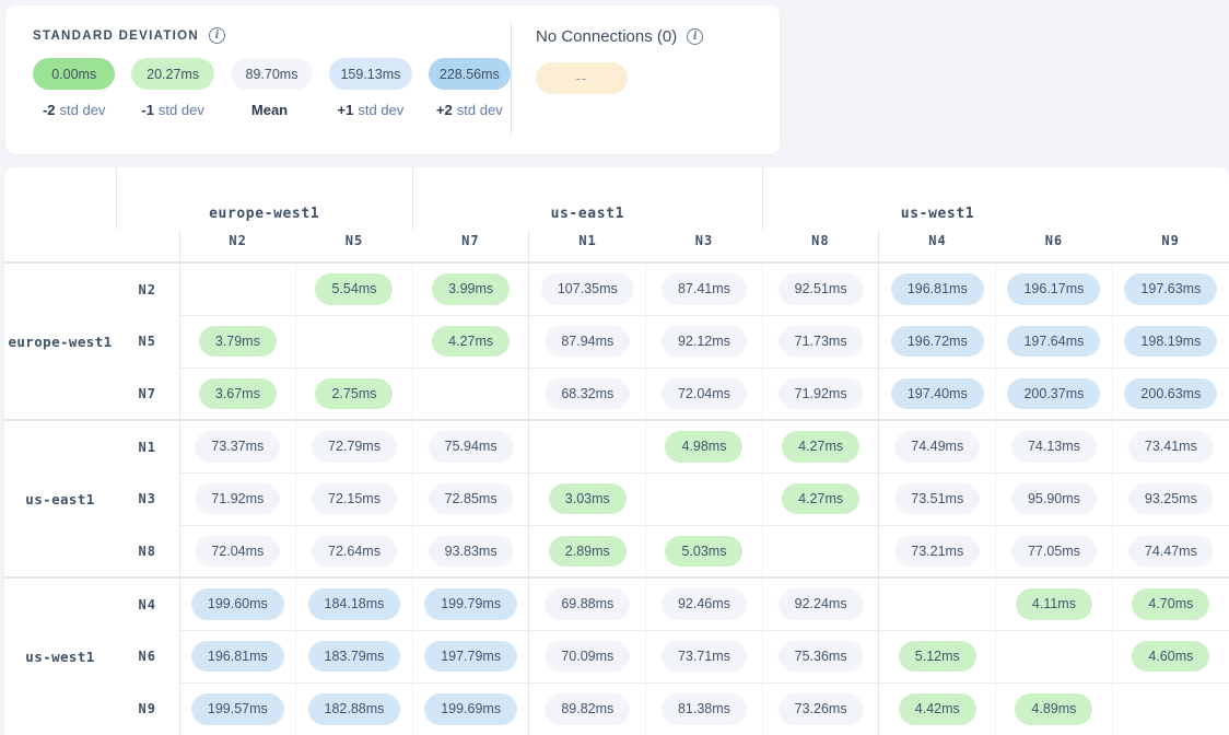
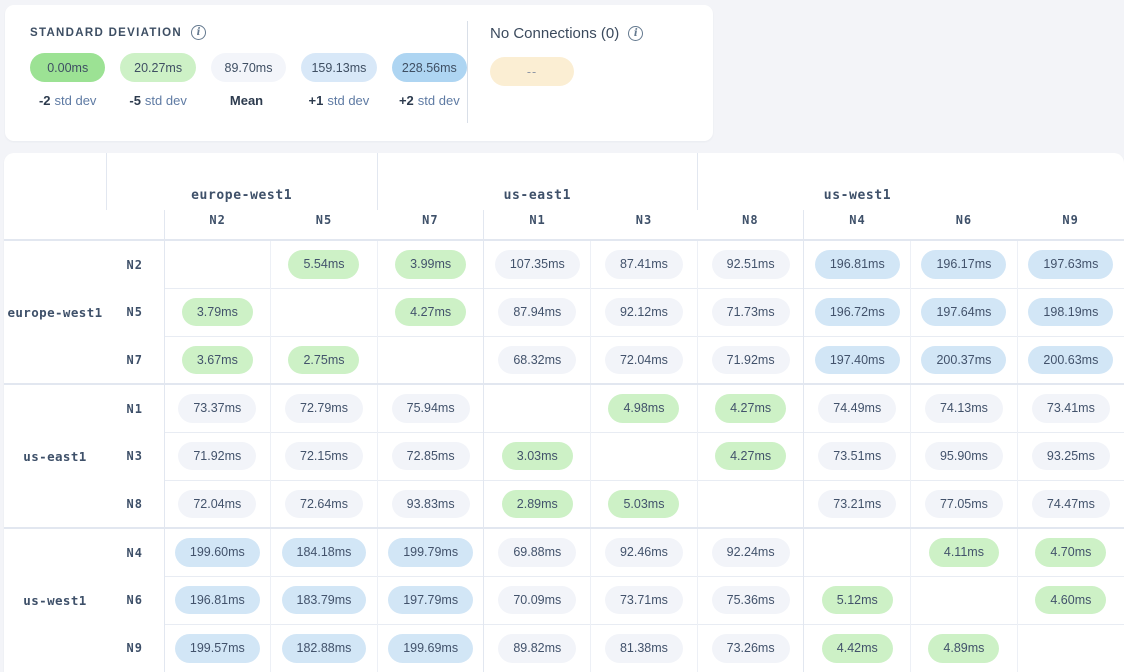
  STANDARD DEVIATION
  i
  0.00ms
  20.27ms
  89.70ms
  159.13ms
  228.56ms
  -2 std dev
- -1 std dev
+ -5 std dev
  Mean
  +1 std dev
  +2 std dev
  No Connections (0)
  i
  --
  		europe-west1	us-east1	us-west1
  	N2	N5	N7	N1	N3	N8	N4	N6	N9
  europe-west1	N2		5.54ms	3.99ms	107.35ms	87.41ms	92.51ms	196.81ms	196.17ms	197.63ms
  N5	3.79ms		4.27ms	87.94ms	92.12ms	71.73ms	196.72ms	197.64ms	198.19ms
  N7	3.67ms	2.75ms		68.32ms	72.04ms	71.92ms	197.40ms	200.37ms	200.63ms
  us-east1	N1	73.37ms	72.79ms	75.94ms		4.98ms	4.27ms	74.49ms	74.13ms	73.41ms
  N3	71.92ms	72.15ms	72.85ms	3.03ms		4.27ms	73.51ms	95.90ms	93.25ms
  N8	72.04ms	72.64ms	93.83ms	2.89ms	5.03ms		73.21ms	77.05ms	74.47ms
  us-west1	N4	199.60ms	184.18ms	199.79ms	69.88ms	92.46ms	92.24ms		4.11ms	4.70ms
  N6	196.81ms	183.79ms	197.79ms	70.09ms	73.71ms	75.36ms	5.12ms		4.60ms
  N9	199.57ms	182.88ms	199.69ms	89.82ms	81.38ms	73.26ms	4.42ms	4.89ms
